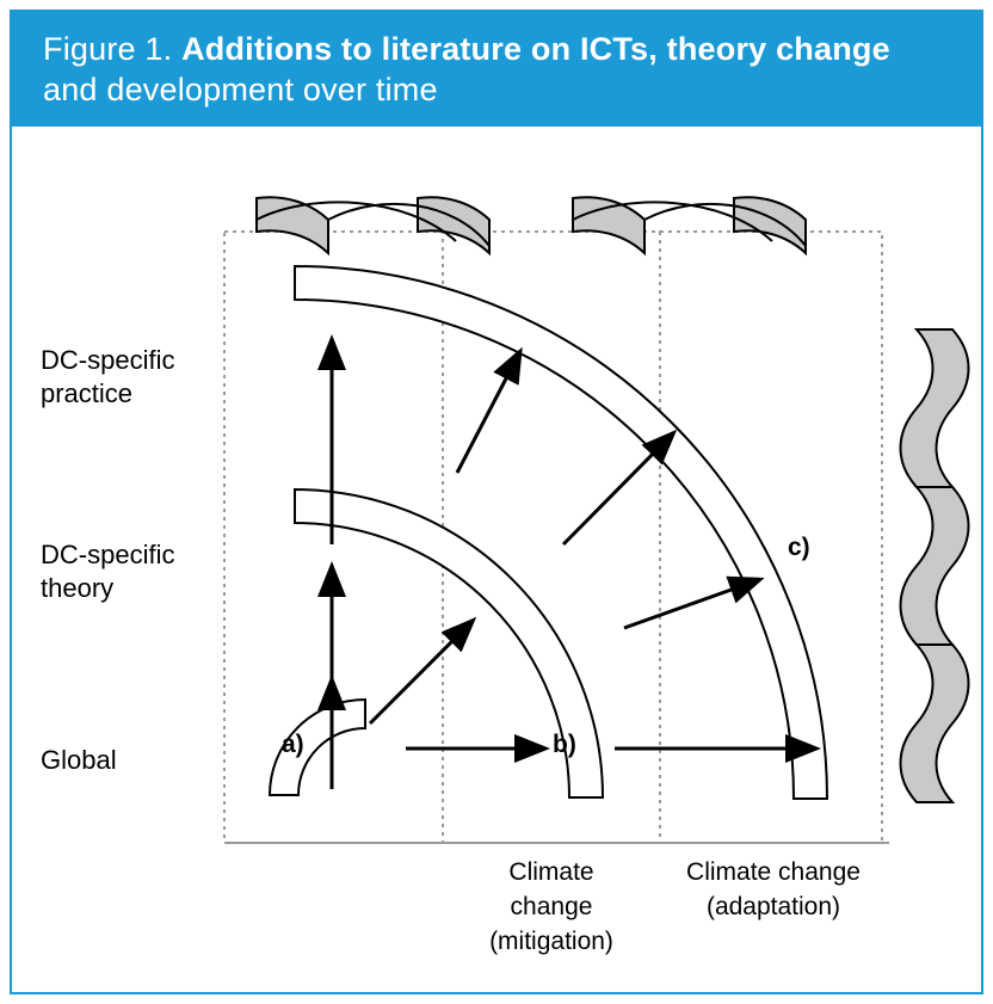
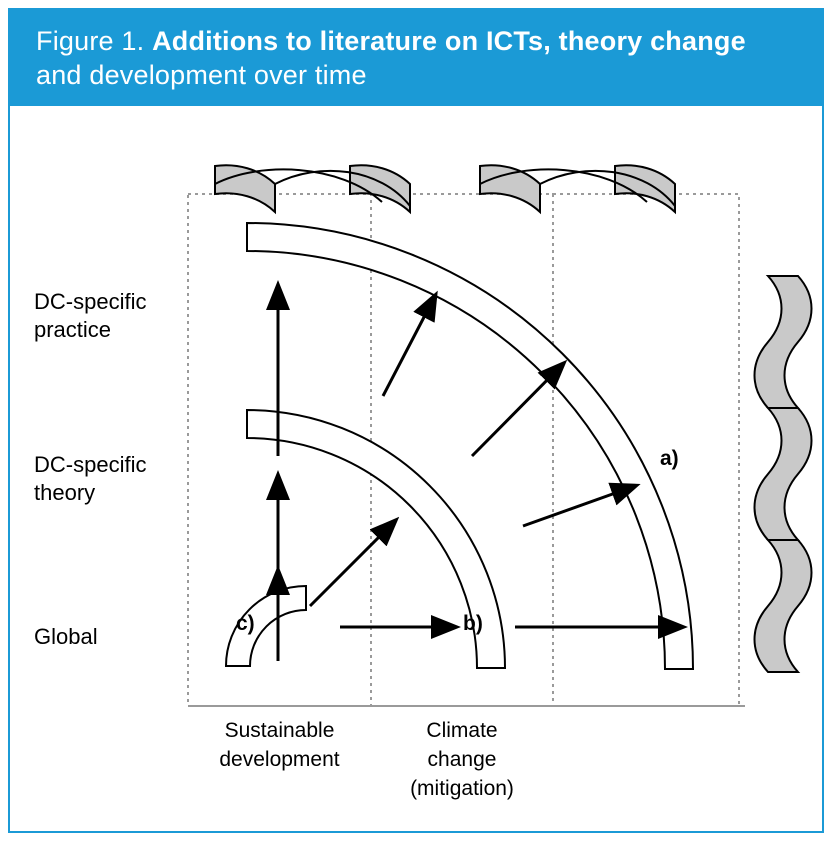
  Figure 1. Additions to literature on ICTs, theory change
  and development over time
  DC-specific
  practice
  DC-specific
  theory
  Global
+ Sustainable
+ development
  Climate
  change
  (mitigation)
- Climate change
- (adaptation)
- a)
+ c)
  b)
- c)
+ a)
